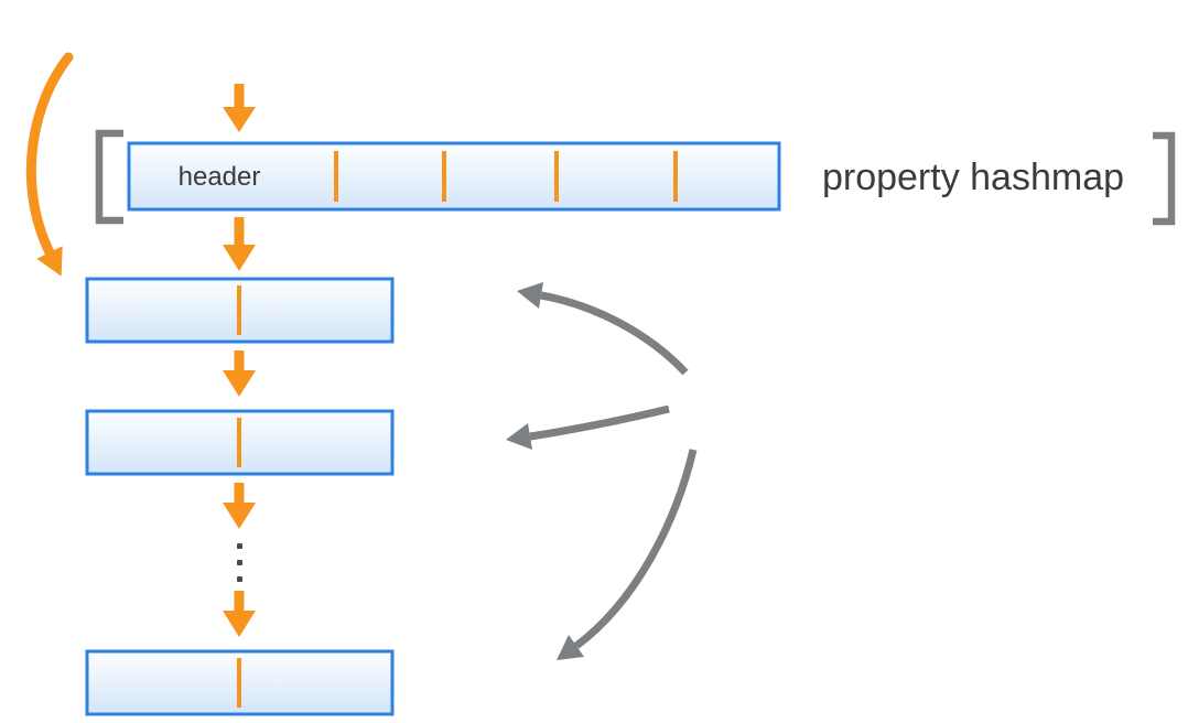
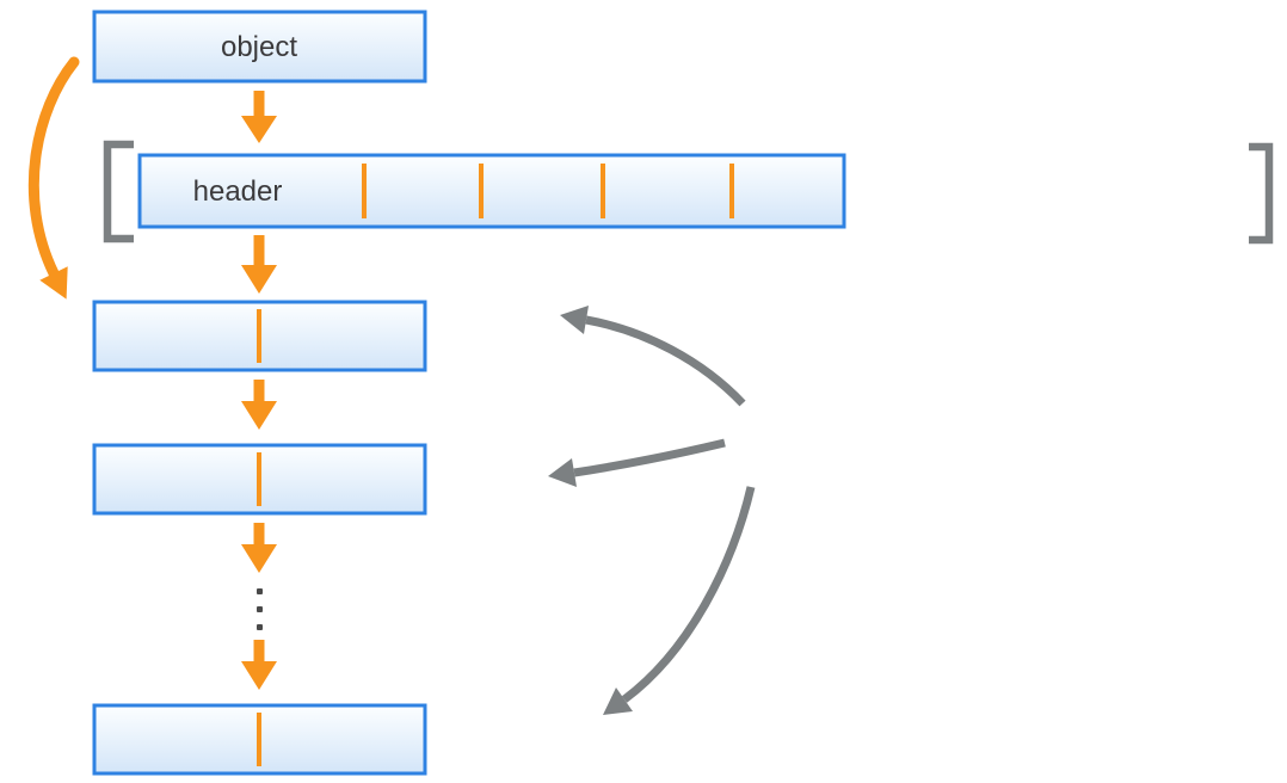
+ object
  header
- property hashmap
